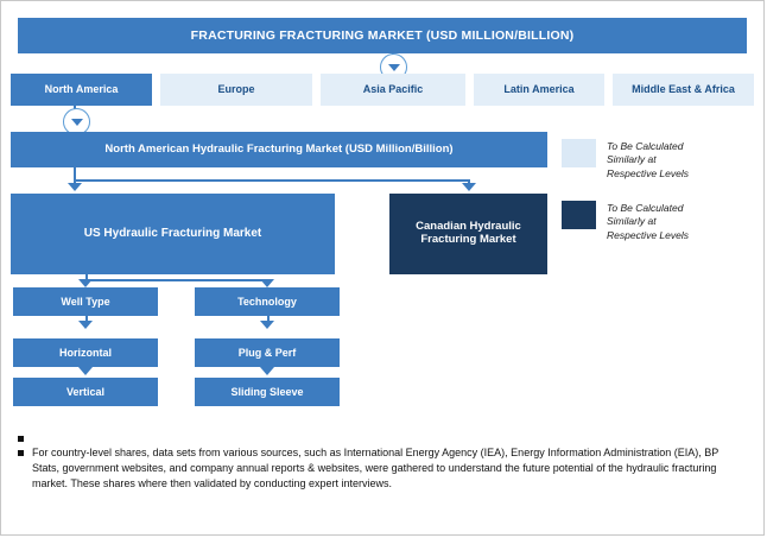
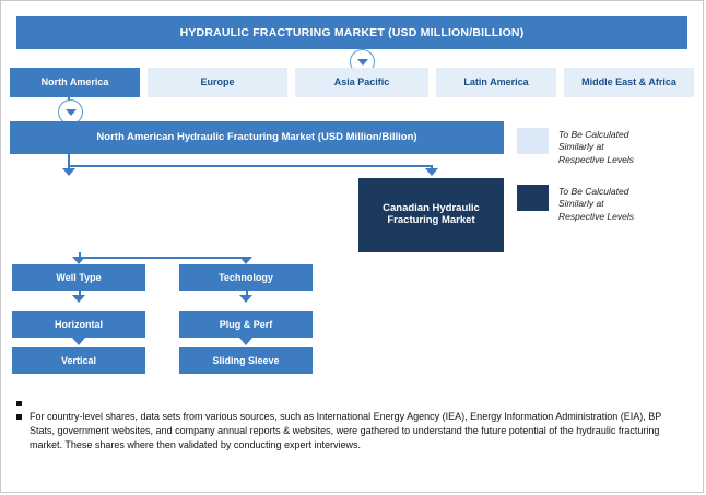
- FRACTURING FRACTURING MARKET (USD MILLION/BILLION)
+ HYDRAULIC FRACTURING MARKET (USD MILLION/BILLION)
  North America
  Europe
  Asia Pacific
  Latin America
  Middle East & Africa
  North American Hydraulic Fracturing Market (USD Million/Billion)
- US Hydraulic Fracturing Market
  Canadian Hydraulic Fracturing Market
  Well Type
  Technology
  Horizontal
  Plug & Perf
  Vertical
  Sliding Sleeve
  To Be Calculated
  Similarly at
  Respective Levels
  To Be Calculated
  Similarly at
  Respective Levels
  For country-level shares, data sets from various sources, such as International Energy Agency (IEA), Energy Information Administration (EIA), BP Stats, government websites, and company annual reports & websites, were gathered to understand the future potential of the hydraulic fracturing market. These shares where then validated by conducting expert interviews.
